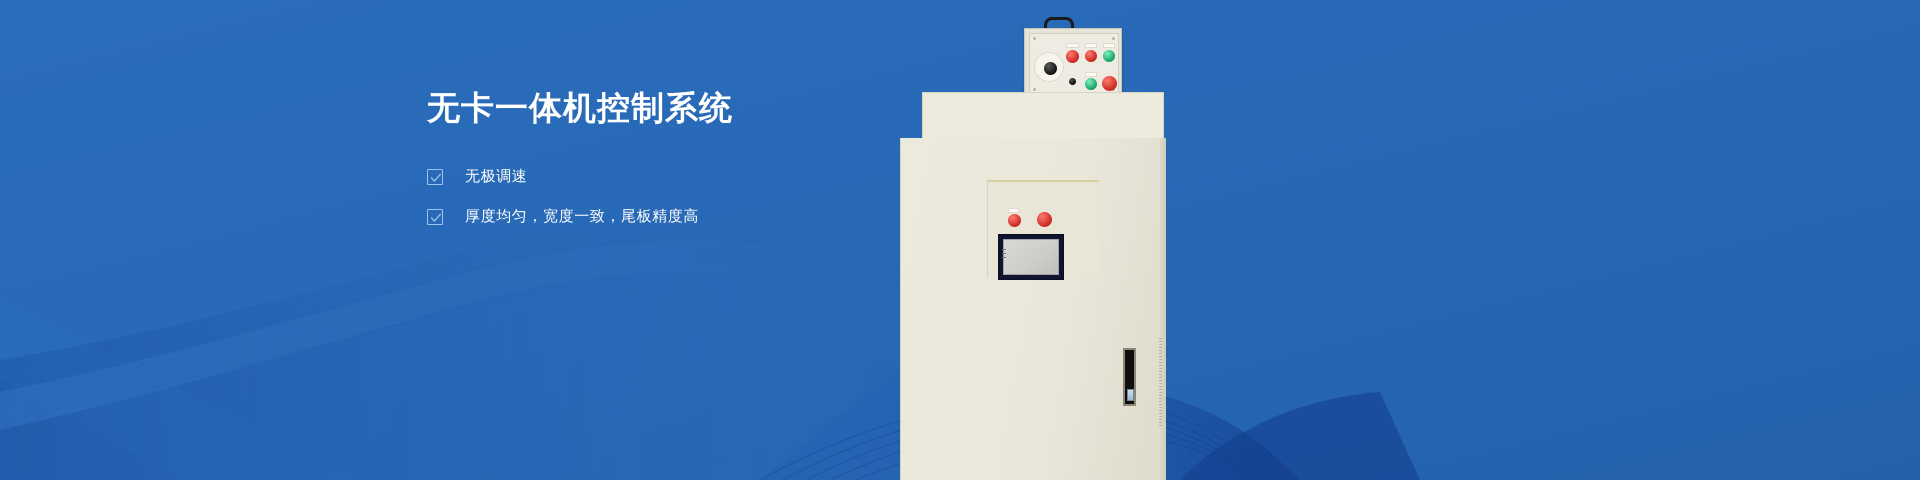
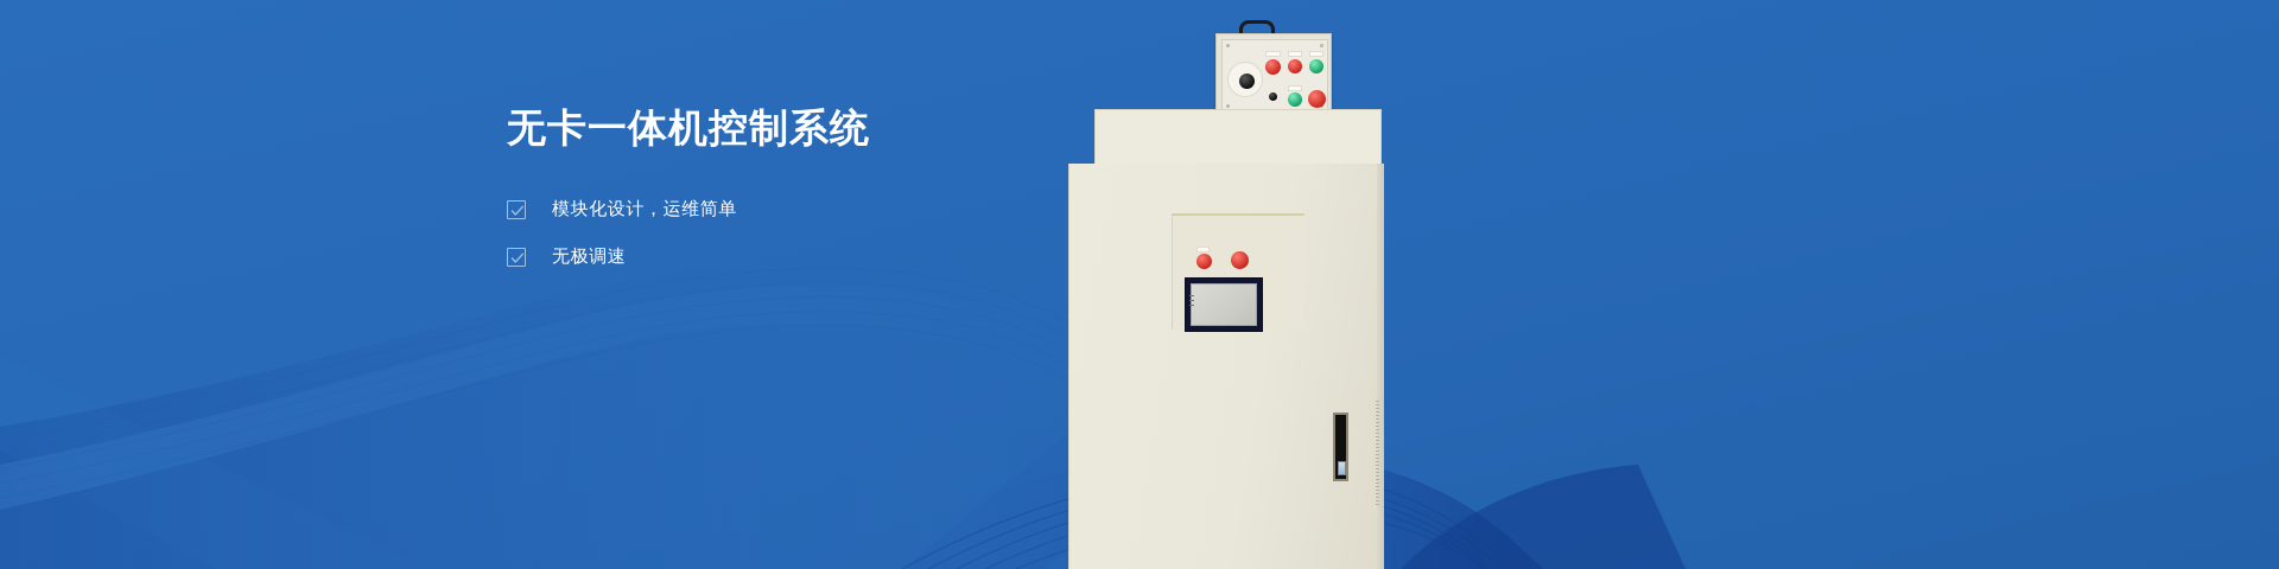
  无卡一体机控制系统
+ 模块化设计，运维简单
  无极调速
- 厚度均匀，宽度一致，尾板精度高
